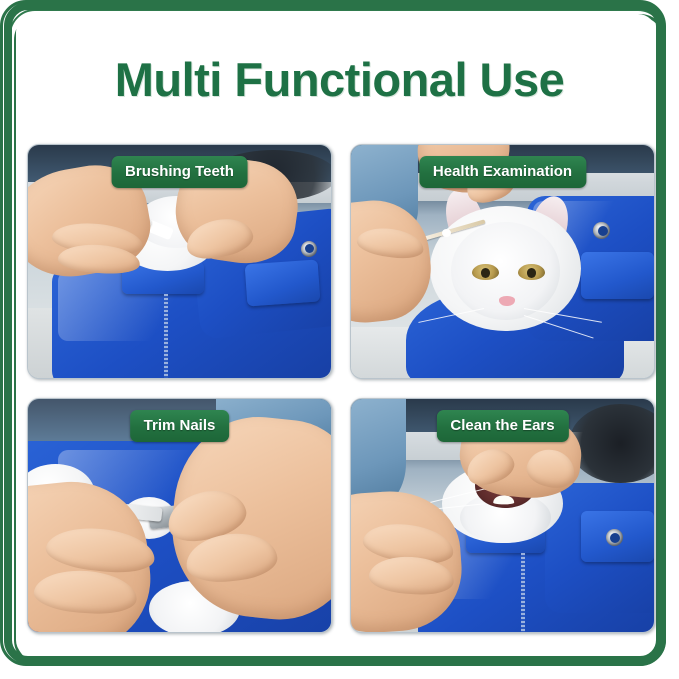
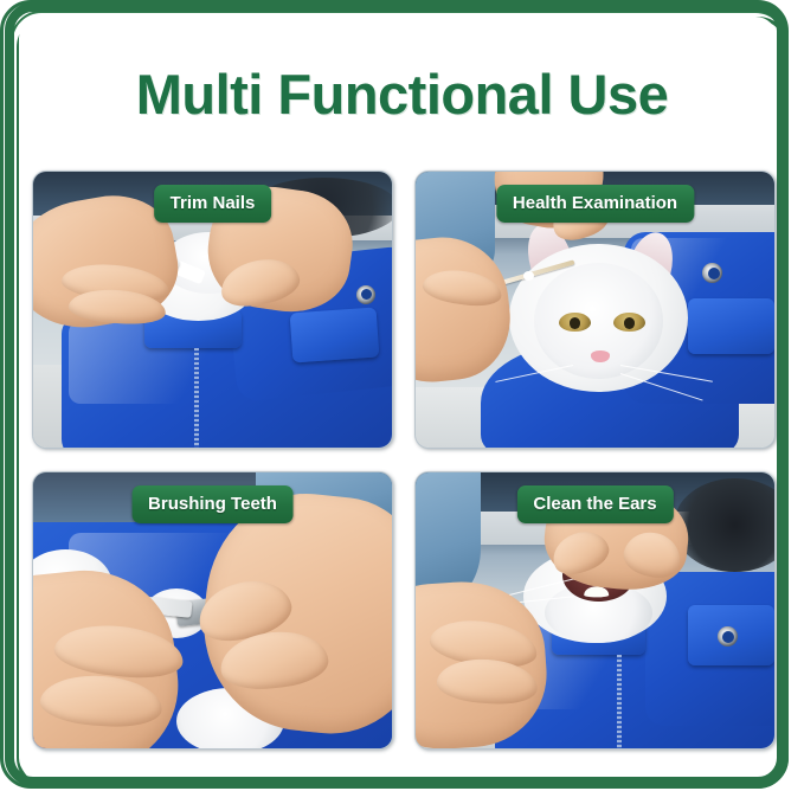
  Multi Functional Use
- Brushing Teeth
+ Trim Nails
  Health Examination
- Trim Nails
+ Brushing Teeth
  Clean the Ears
